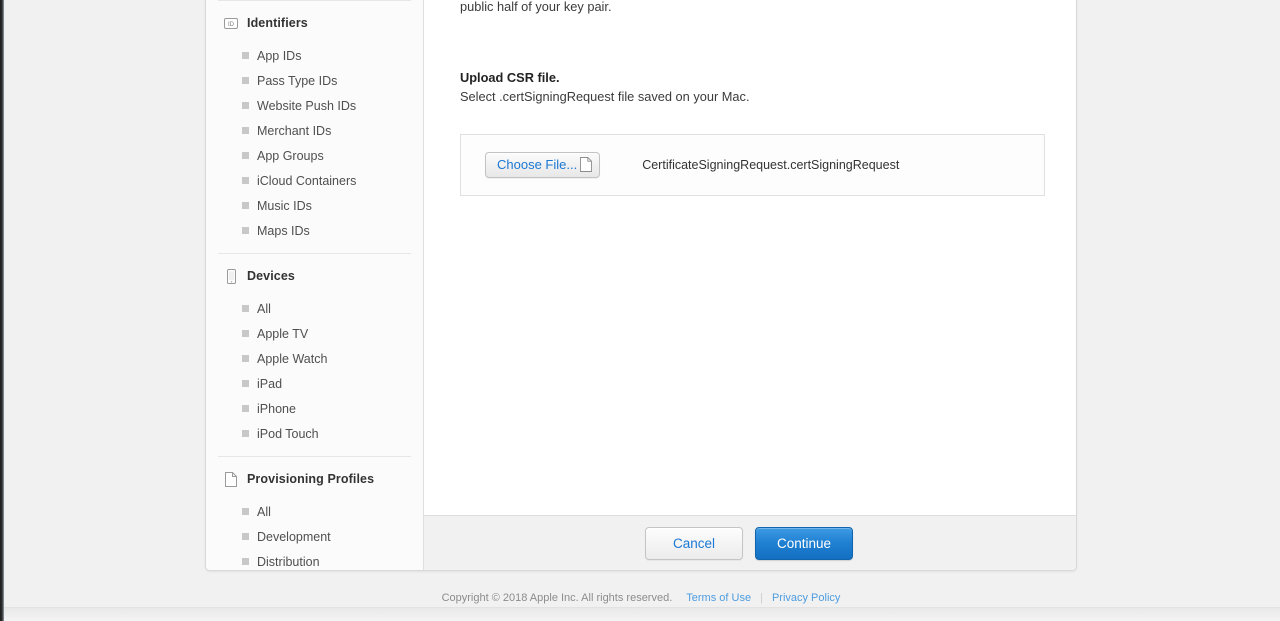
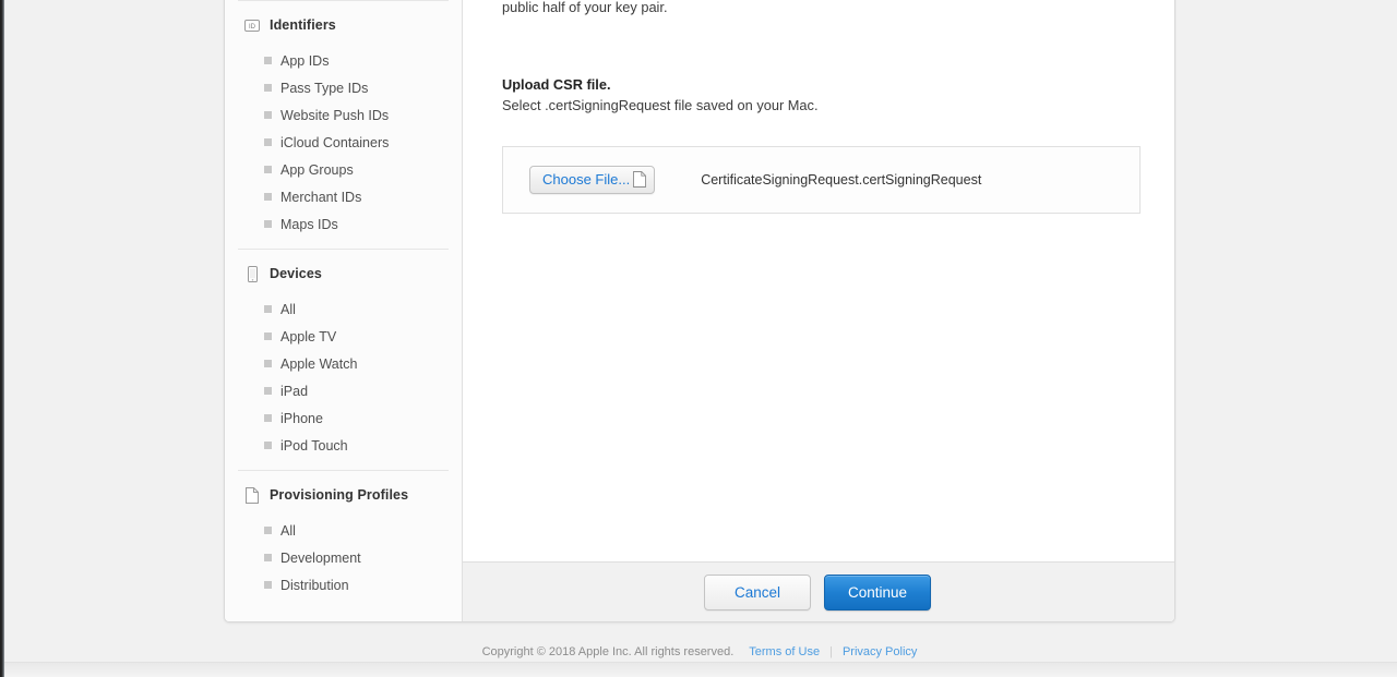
  Identifiers
  App IDs
  Pass Type IDs
  Website Push IDs
- Merchant IDs
+ iCloud Containers
  App Groups
- iCloud Containers
+ Merchant IDs
- Music IDs
  Maps IDs
  Devices
  All
  Apple TV
  Apple Watch
  iPad
  iPhone
  iPod Touch
  Provisioning Profiles
  All
  Development
  Distribution
  Upload CSR file.
  Select .certSigningRequest file saved on your Mac.
  Choose File...
  CertificateSigningRequest.certSigningRequest
  Cancel
  Continue
  Copyright © 2018 Apple Inc. All rights reserved.
  Terms of Use
  |
  Privacy Policy
